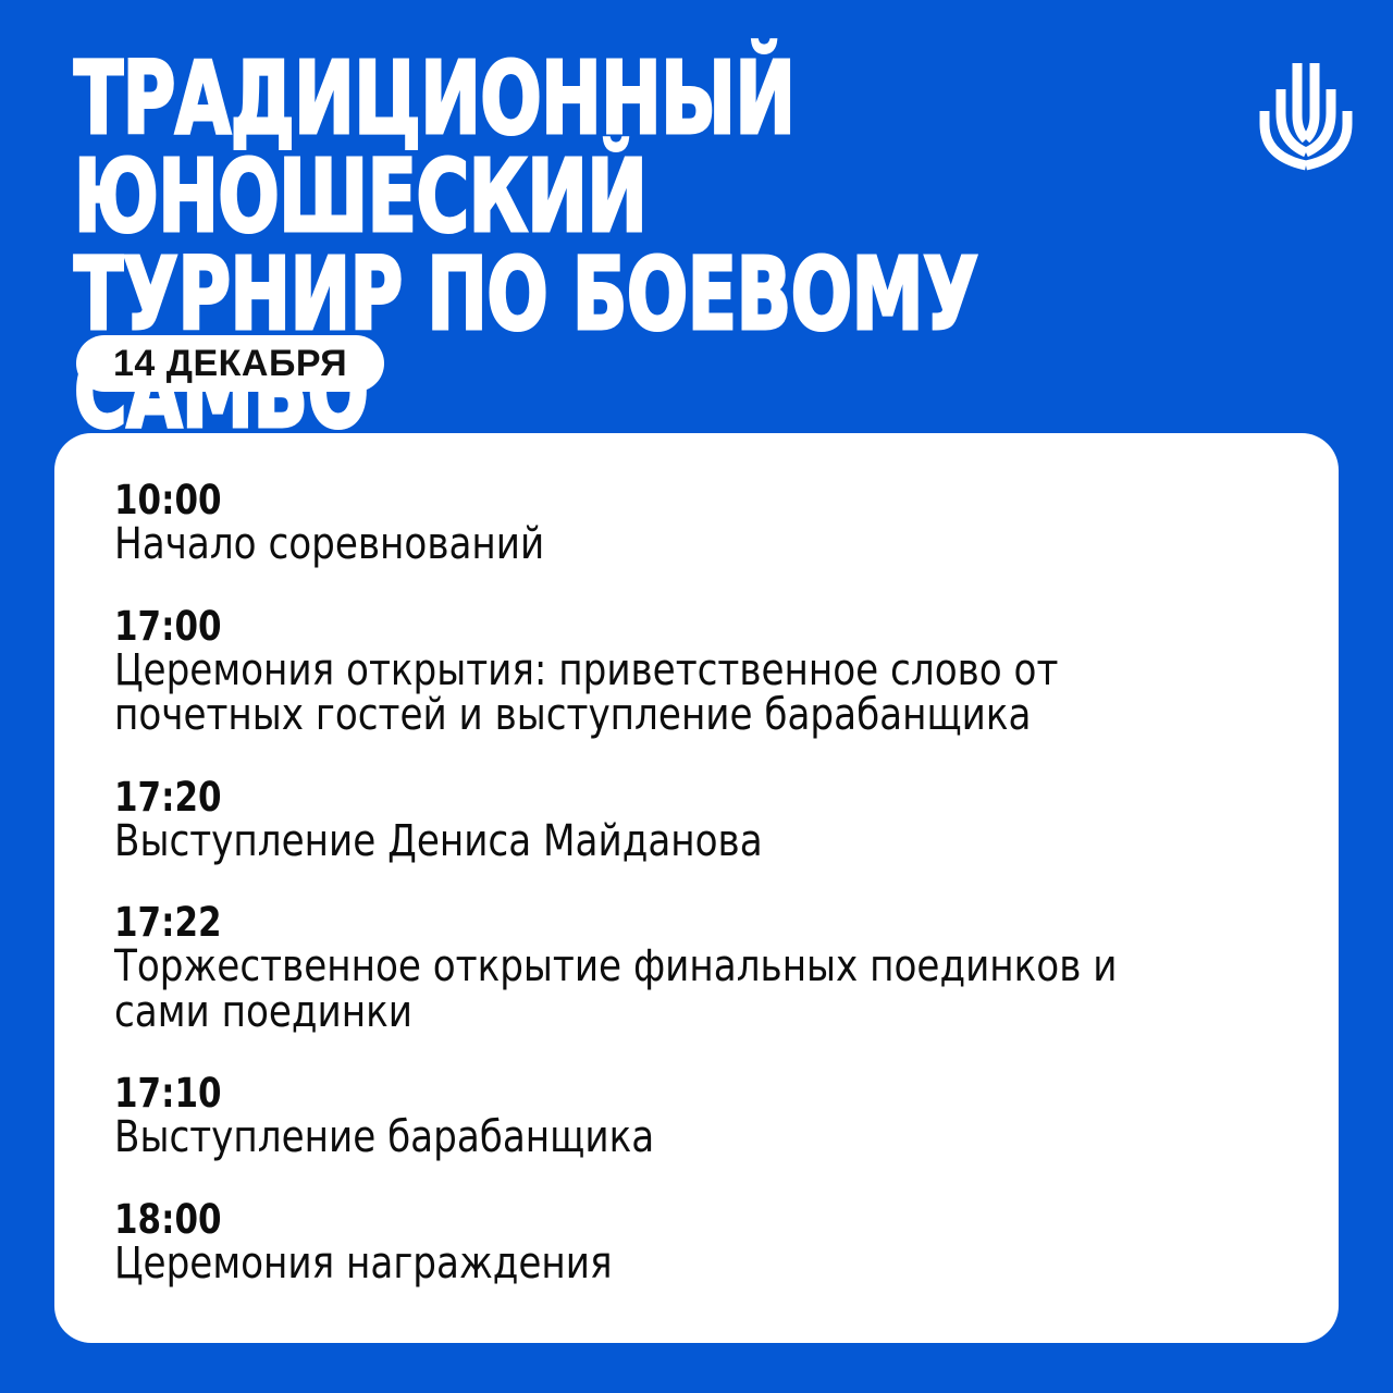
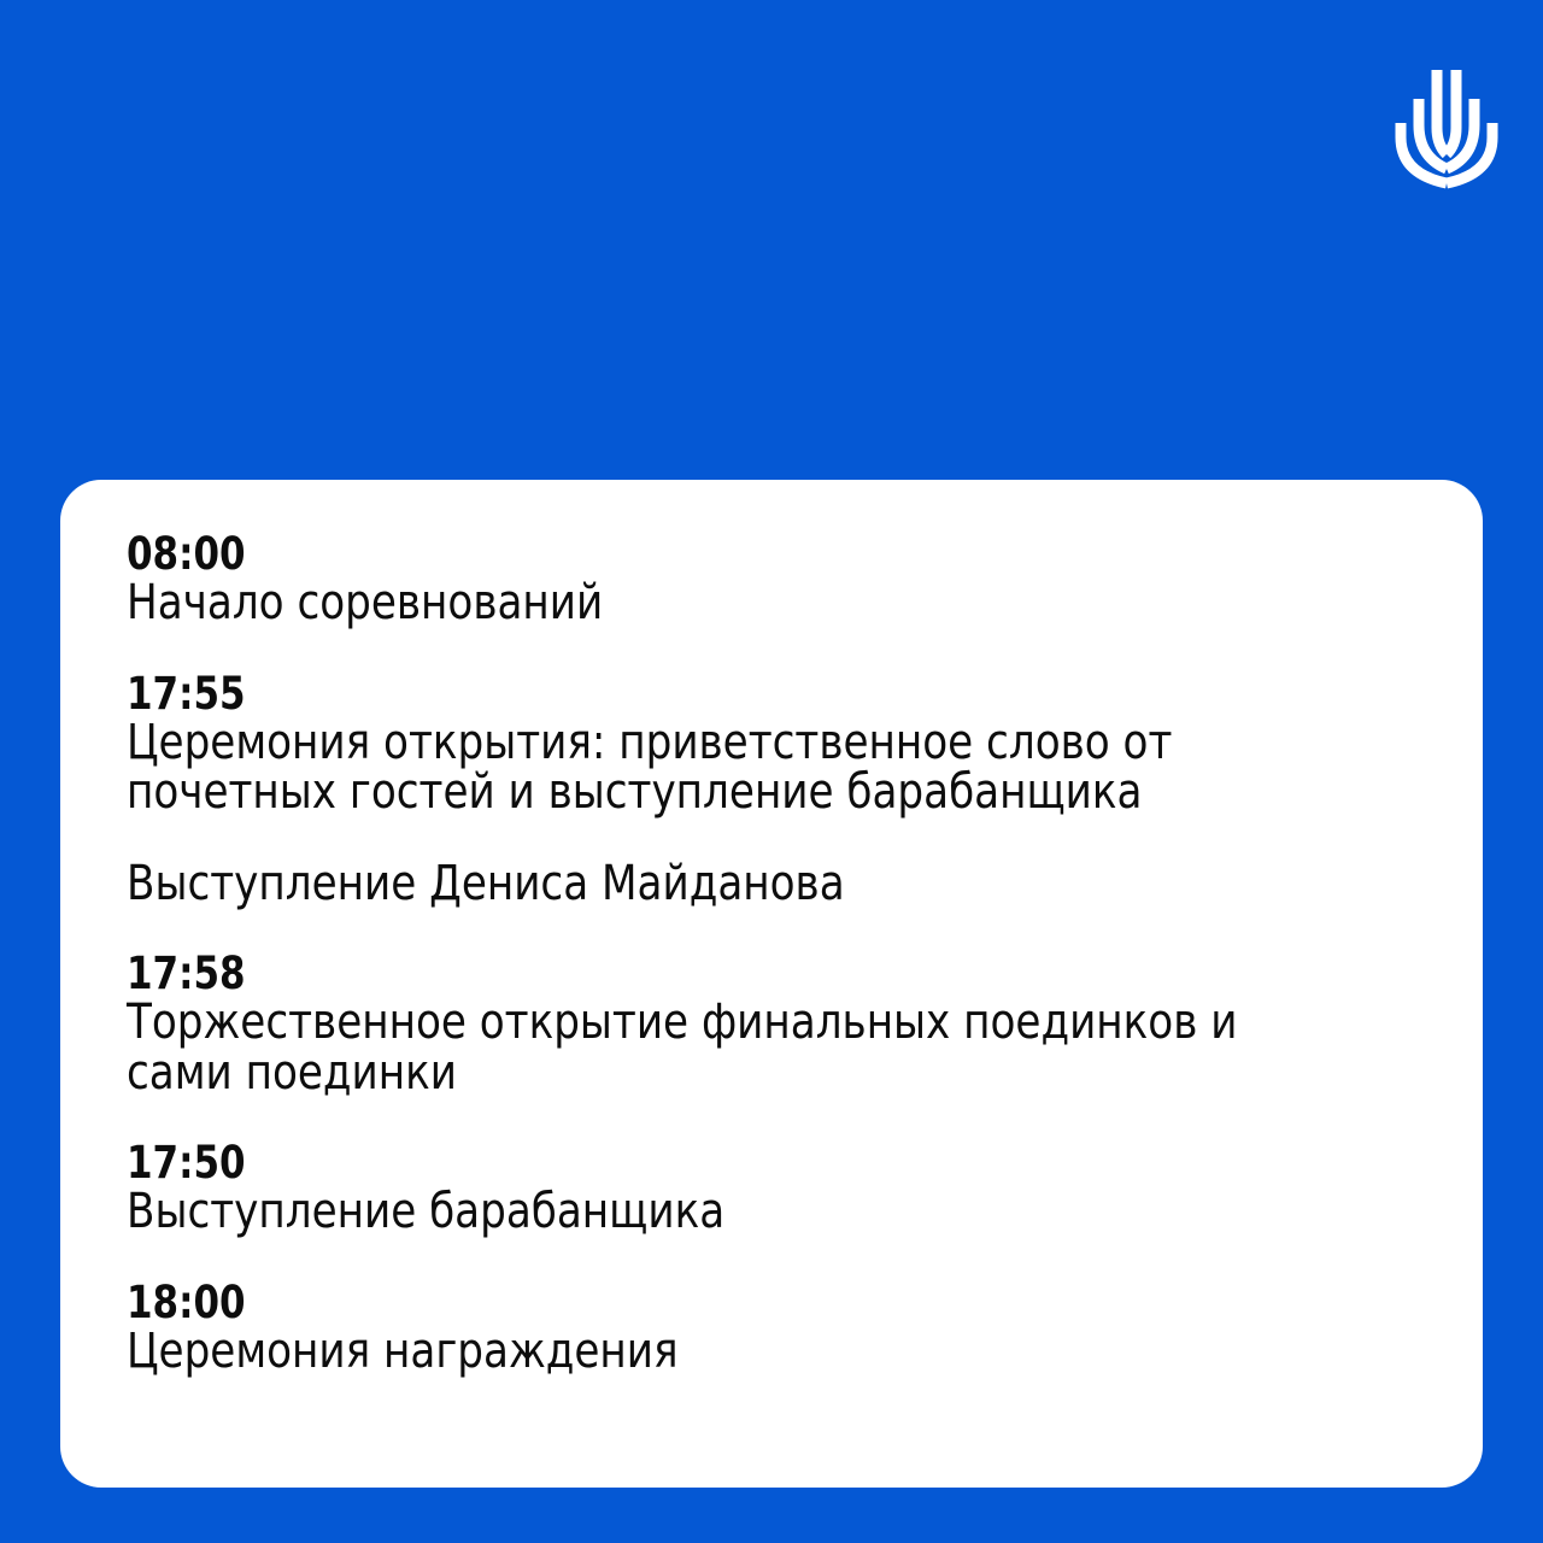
- ТРАДИЦИОННЫЙ ЮНОШЕСКИЙ
- ТУРНИР ПО БОЕВОМУ САМБО
- 14 ДЕКАБРЯ
- 10:00
+ 08:00
  Начало соревнований
- 17:00
+ 17:55
  Церемония открытия: приветственное слово от почетных гостей и выступление барабанщика
- 17:20
  Выступление Дениса Майданова
- 17:22
+ 17:58
  Торжественное открытие финальных поединков и сами поединки
- 17:10
+ 17:50
  Выступление барабанщика
  18:00
  Церемония награждения
